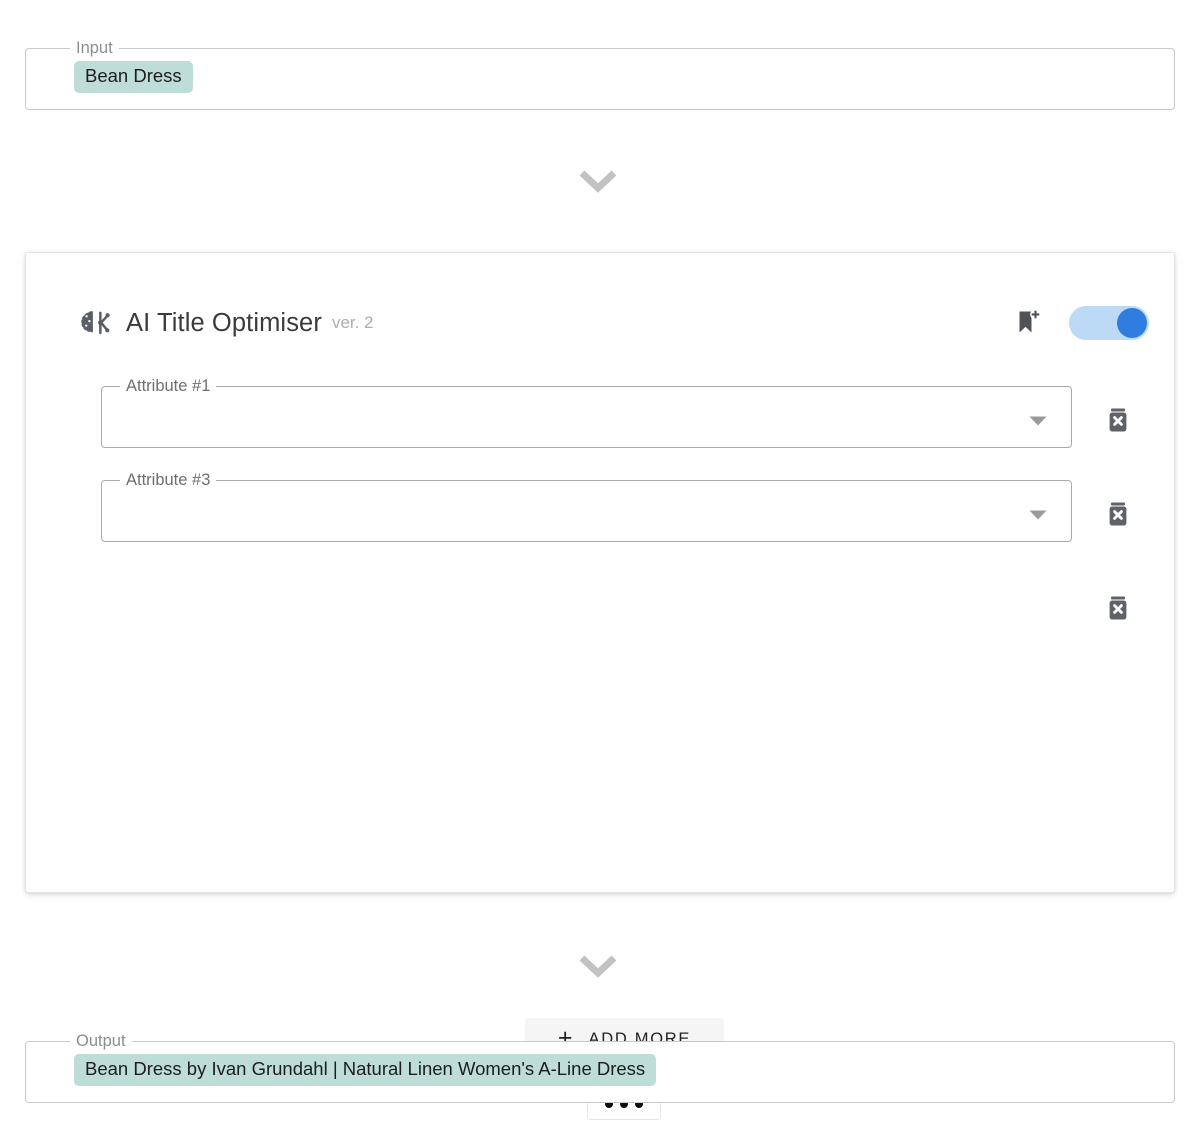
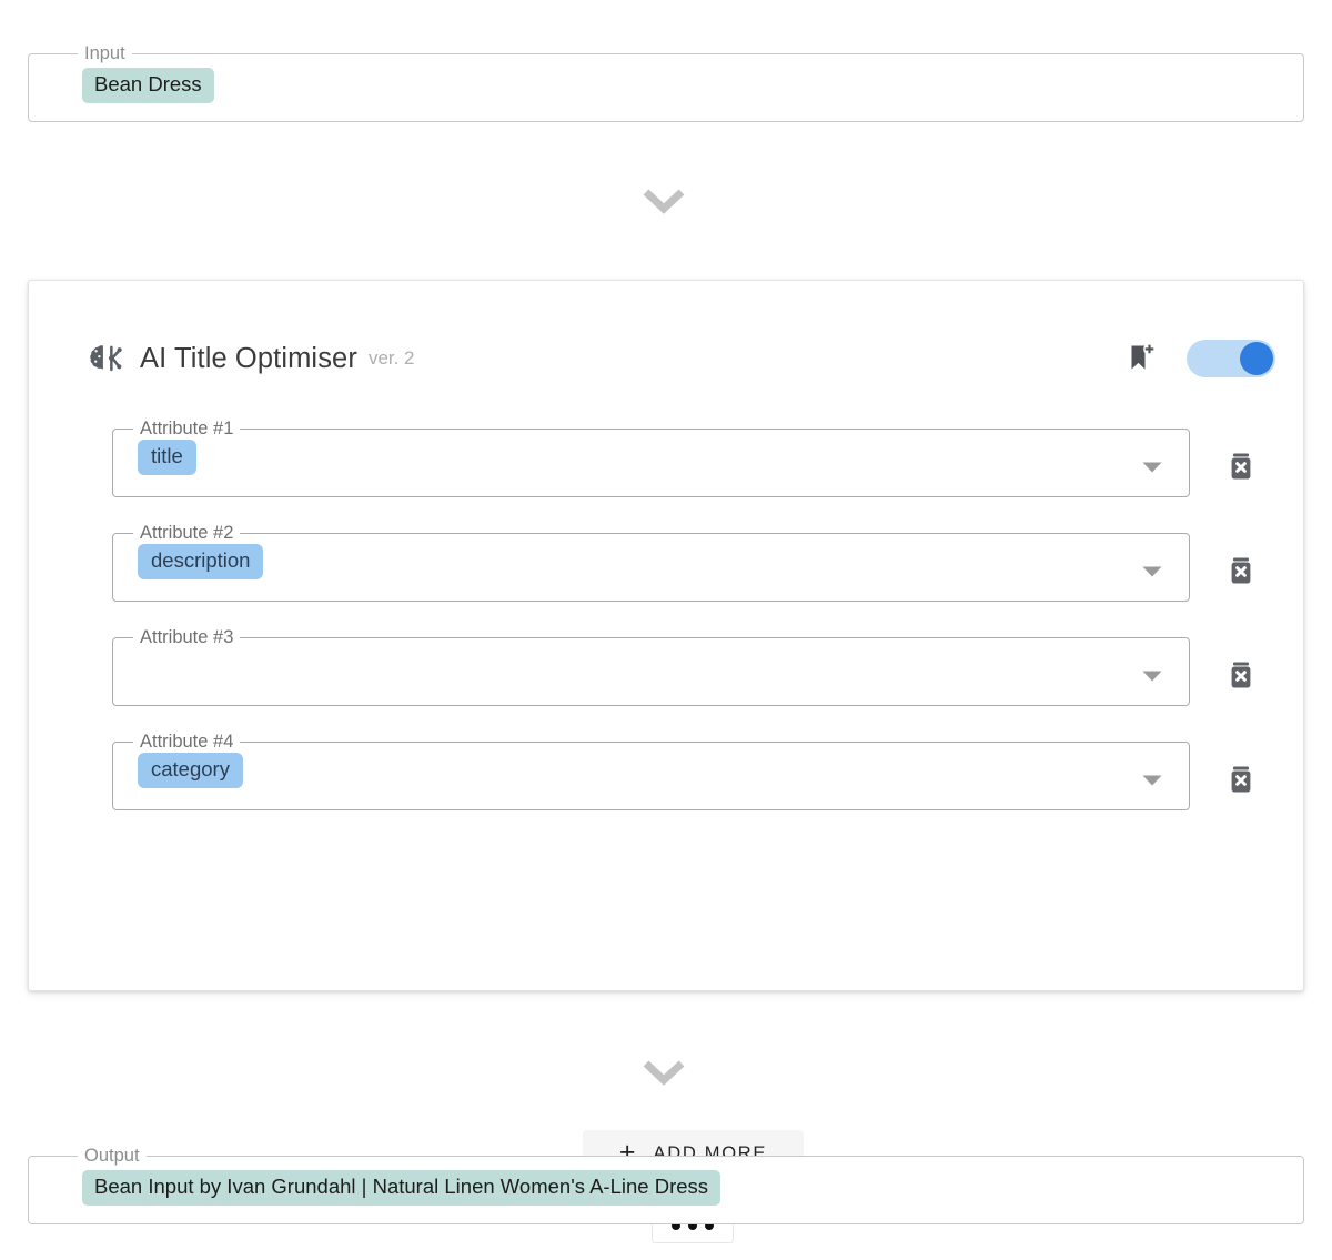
  Input
  Bean Dress
  AI Title Optimiser
  ver. 2
  Attribute #1
+ title
+ Attribute #2
+ description
  Attribute #3
+ Attribute #4
+ category
  Output
- Bean Dress by Ivan Grundahl | Natural Linen Women's A-Line Dress
+ Bean Input by Ivan Grundahl | Natural Linen Women's A-Line Dress
